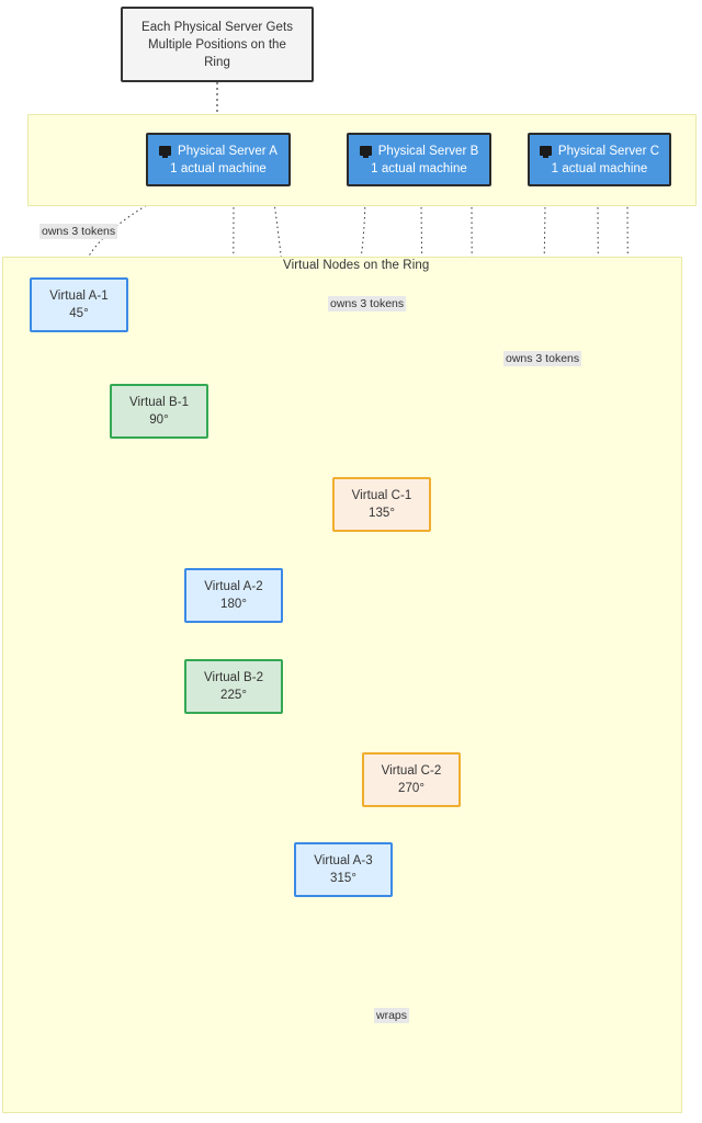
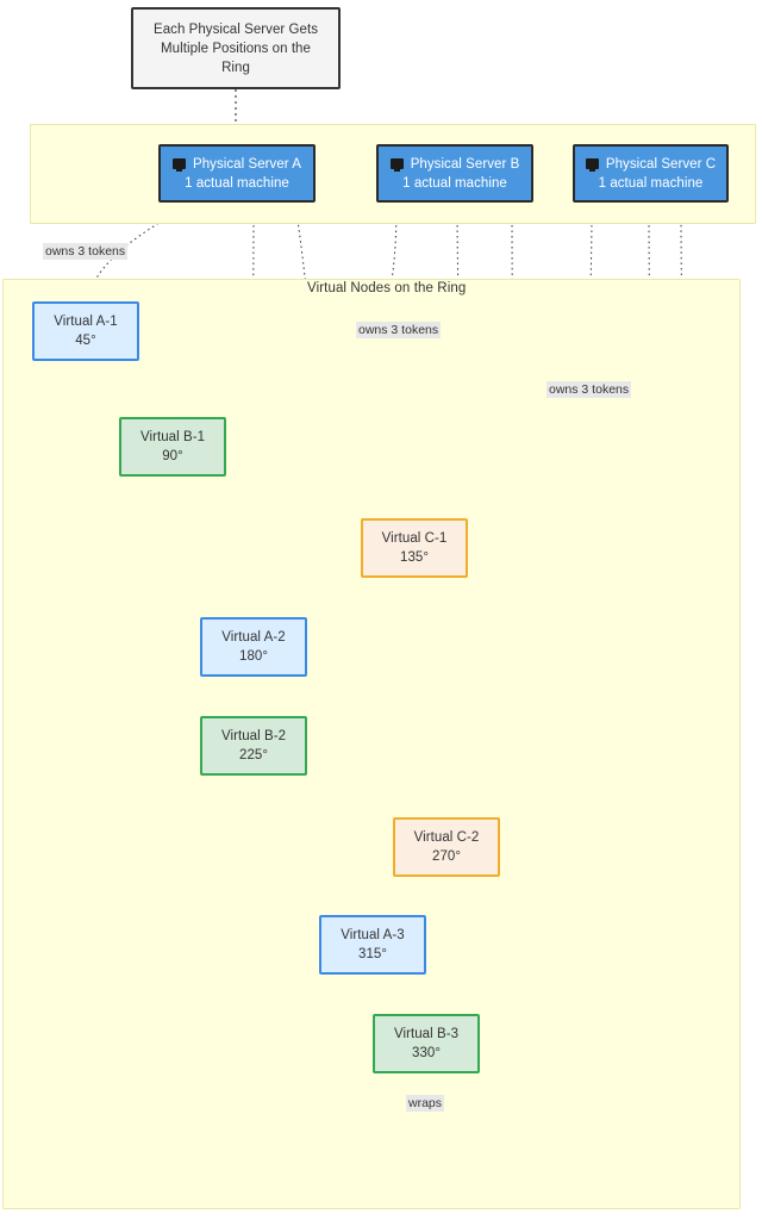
  Virtual Nodes on the Ring
  Each Physical Server Gets Multiple Positions on the Ring
  Physical Server A
  1 actual machine
  Physical Server B
  1 actual machine
  Physical Server C
  1 actual machine
  Virtual A-1
  45°
  Virtual B-1
  90°
  Virtual C-1
  135°
  Virtual A-2
  180°
  Virtual B-2
  225°
  Virtual C-2
  270°
  Virtual A-3
  315°
+ Virtual B-3
+ 330°
  owns 3 tokens
  owns 3 tokens
  owns 3 tokens
  wraps
